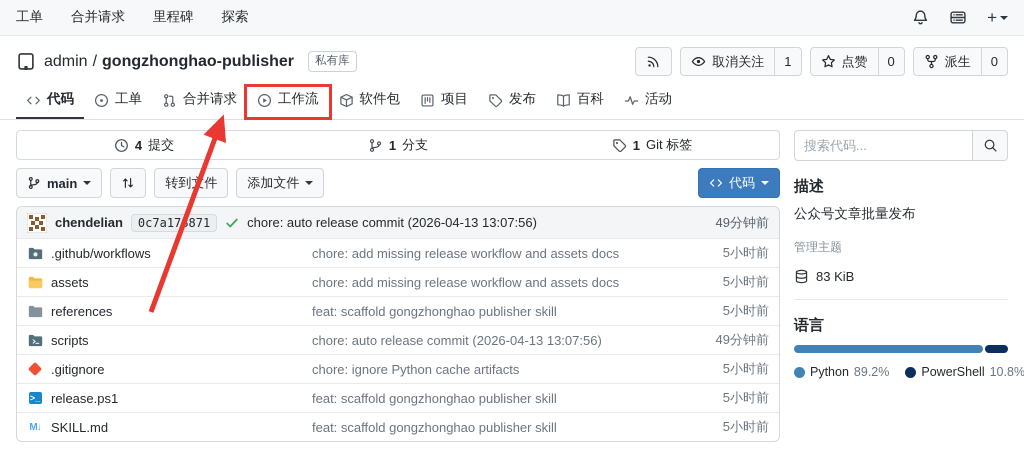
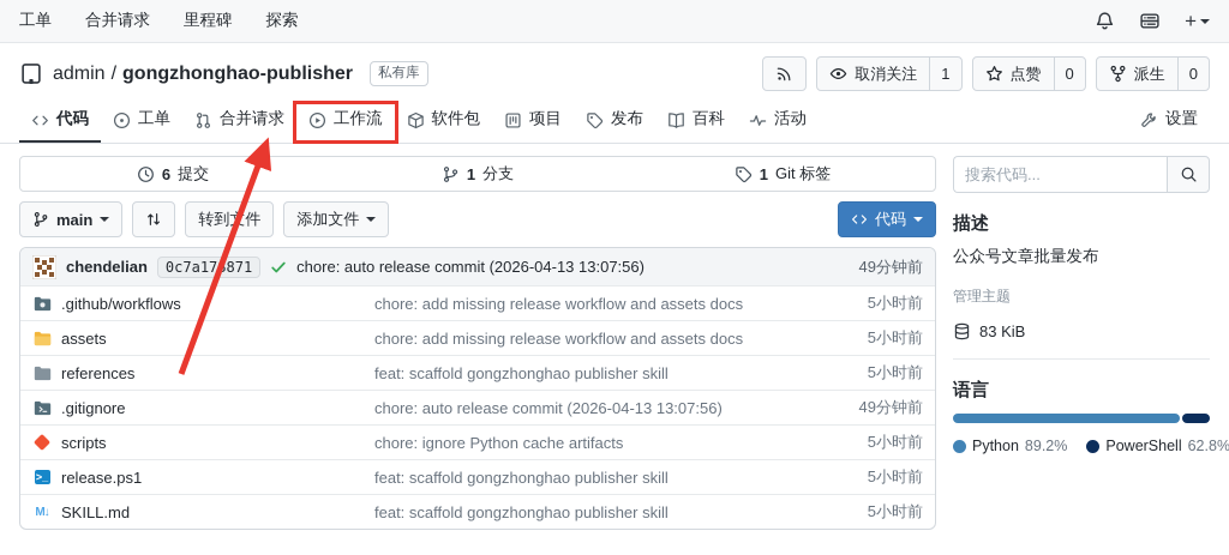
  工单
  合并请求
  里程碑
  探索
  +
  admin
  /
  gongzhonghao-publisher
  私有库
  取消关注
  1
  点赞
  0
  派生
  0
  代码
  工单
  合并请求
  工作流
  软件包
  项目
  发布
  百科
  活动
+ 设置
- 4
+ 6
  提交
  1
  分支
  1
  Git 标签
  main
  转到件
  添加文件
  代码
  chendelian
  0c7a17871
  chore: auto release commit (2026-04-13 13:07:56)
  49分钟前
  .github/workflows
  chore: add missing release workflow and assets docs
  5小时前
  assets
  chore: add missing release workflow and assets docs
  5小时前
  references
  feat: scaffold gongzhonghao publisher skill
  5小时前
- scripts
+ .gitignore
  chore: auto release commit (2026-04-13 13:07:56)
  49分钟前
- .gitignore
+ scripts
  chore: ignore Python cache artifacts
  5小时前
  >_
  release.ps1
  feat: scaffold gongzhonghao publisher skill
  5小时前
  M↓
  SKILL.md
  feat: scaffold gongzhonghao publisher skill
  5小时前
  搜索代码...
  描述
  公众号文章批量发布
  管理主题
  83 KiB
  语言
  Python
  89.2%
  PowerShell
- 10.8%
+ 62.8%
